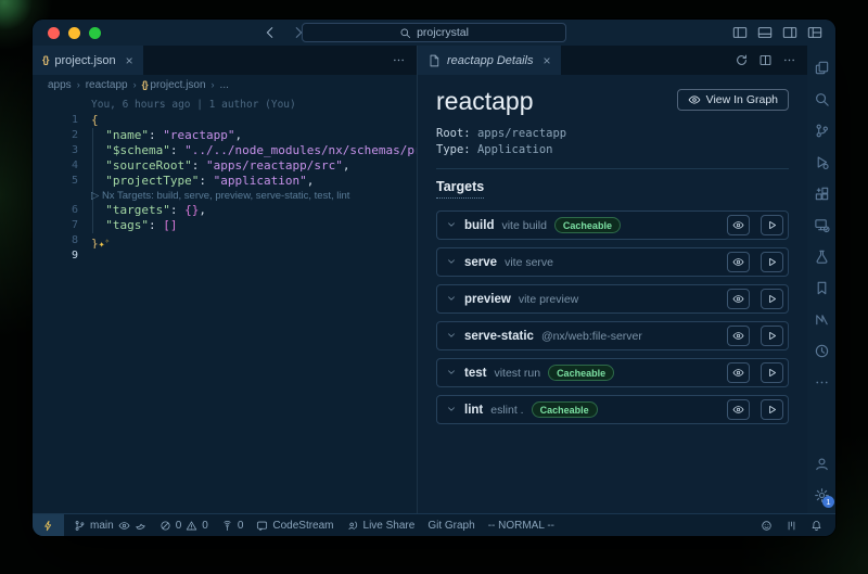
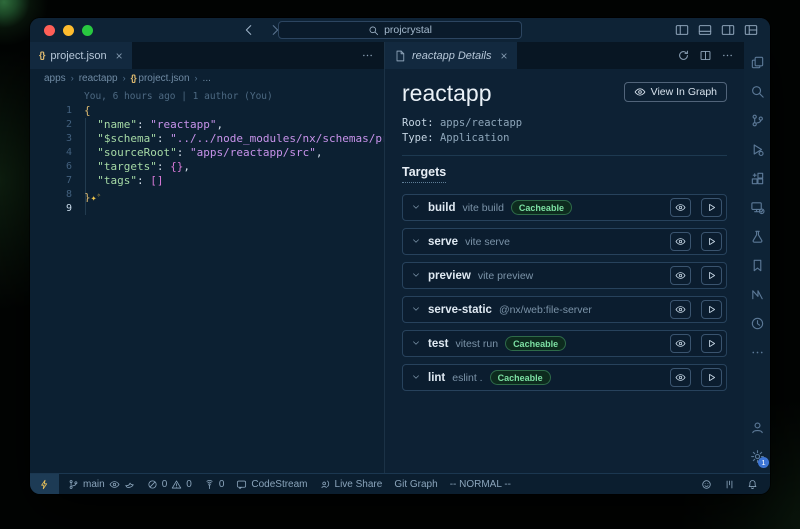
  projcrystal
  {}
  project.json
  ×
  apps
  ›
  reactapp
  ›
  {} project.json
  ›
  ...
  You, 6 hours ago | 1 author (You)
  1
  {
  2
  "name": "reactapp",
  3
  "$schema": "../../node_modules/nx/schemas/p
  4
  "sourceRoot": "apps/reactapp/src",
- 5
- "projectType": "application",
- ▷ Nx Targets: build, serve, preview, serve-static, test, lint
  6
  "targets": {},
  7
  "tags": []
  8
  }✦✧
  9
  reactapp Details
  ×
  reactapp
  View In Graph
  Root: apps/reactapp
  Type: Application
  Targets
  build
  vite build
  Cacheable
  serve
  vite serve
  preview
  vite preview
  serve-static
  @nx/web:file-server
  test
  vitest run
  Cacheable
  lint
  eslint .
  Cacheable
  1
  main
  0
  0
  0
  CodeStream
  Live Share
  Git Graph
  -- NORMAL --
